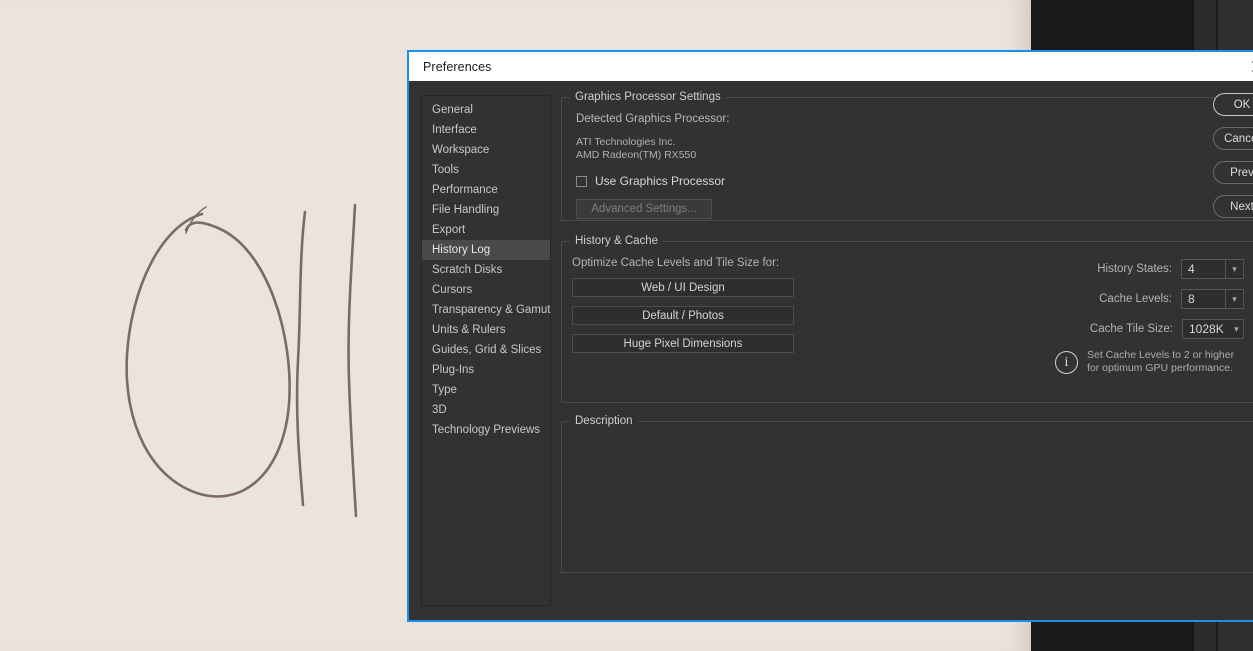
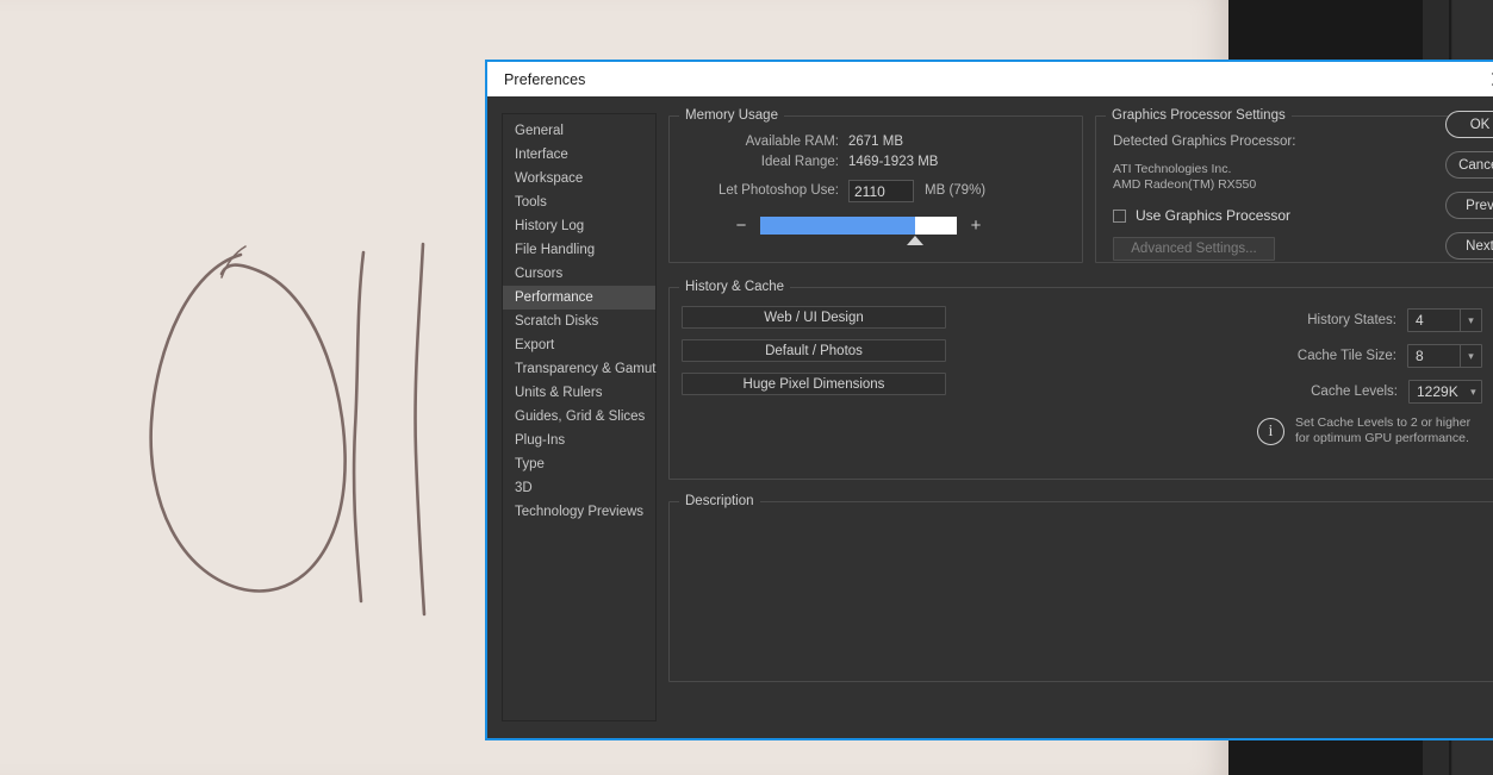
  Preferences
  General
  Interface
  Workspace
  Tools
- Performance
+ History Log
  File Handling
- Export
+ Cursors
- History Log
+ Performance
  Scratch Disks
- Cursors
+ Export
  Transparency & Gamut
  Units & Rulers
  Guides, Grid & Slices
  Plug-Ins
  Type
  3D
  Technology Previews
+ Memory Usage
+ Available RAM:
+ 2671 MB
+ Ideal Range:
+ 1469-1923 MB
+ Let Photoshop Use:
+ 2110
+ MB (79%)
+ −
+ +
  Graphics Processor Settings
  Detected Graphics Processor:
  ATI Technologies Inc.
  AMD Radeon(TM) RX550
  Use Graphics Processor
  Advanced Settings...
  History & Cache
- Optimize Cache Levels and Tile Size for:
  Web / UI Design
  Default / Photos
  Huge Pixel Dimensions
  History States:
  4
  ▾
- Cache Levels:
+ Cache Tile Size:
  8
  ▾
- Cache Tile Size:
+ Cache Levels:
- 1028K
+ 1229K
  ▾
  i
  Set Cache Levels to 2 or higher for optimum GPU performance.
  Description
  OK
  Prev
  Next
